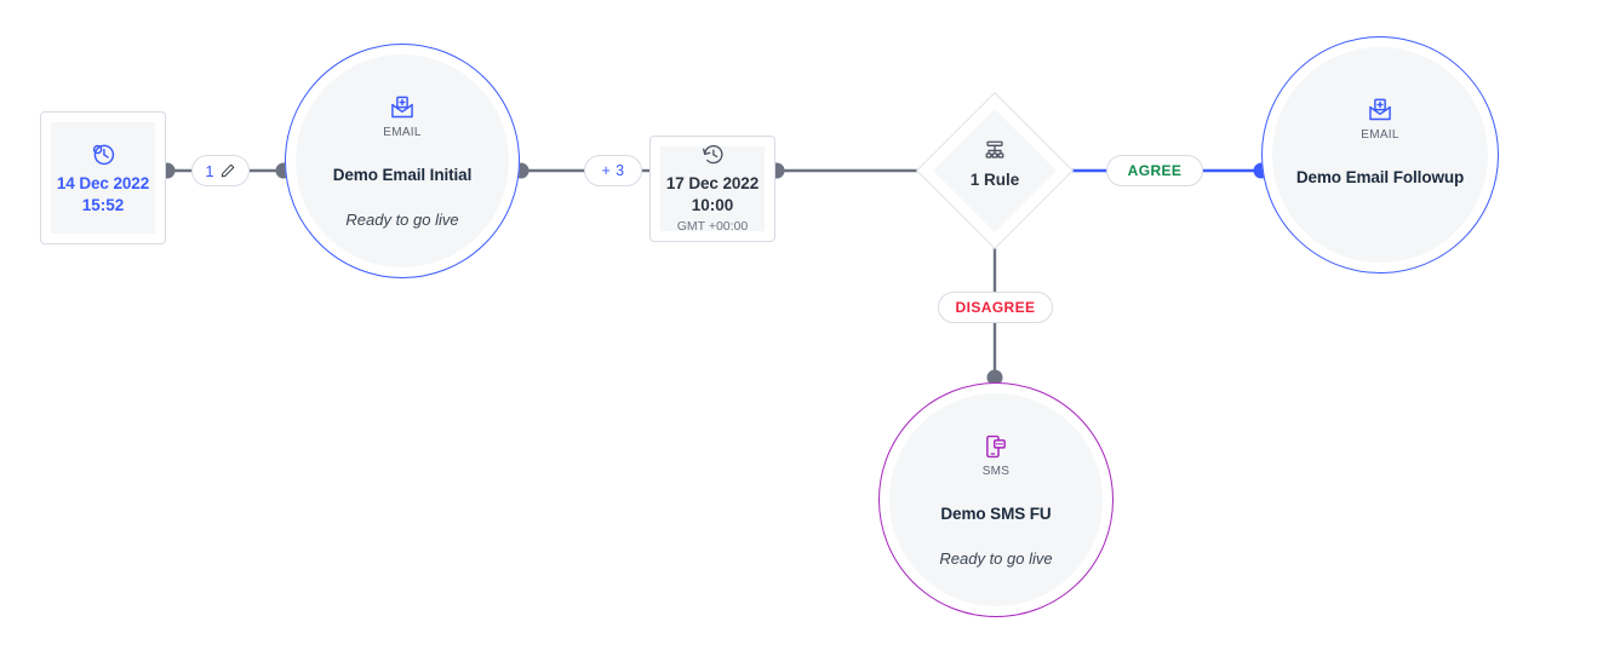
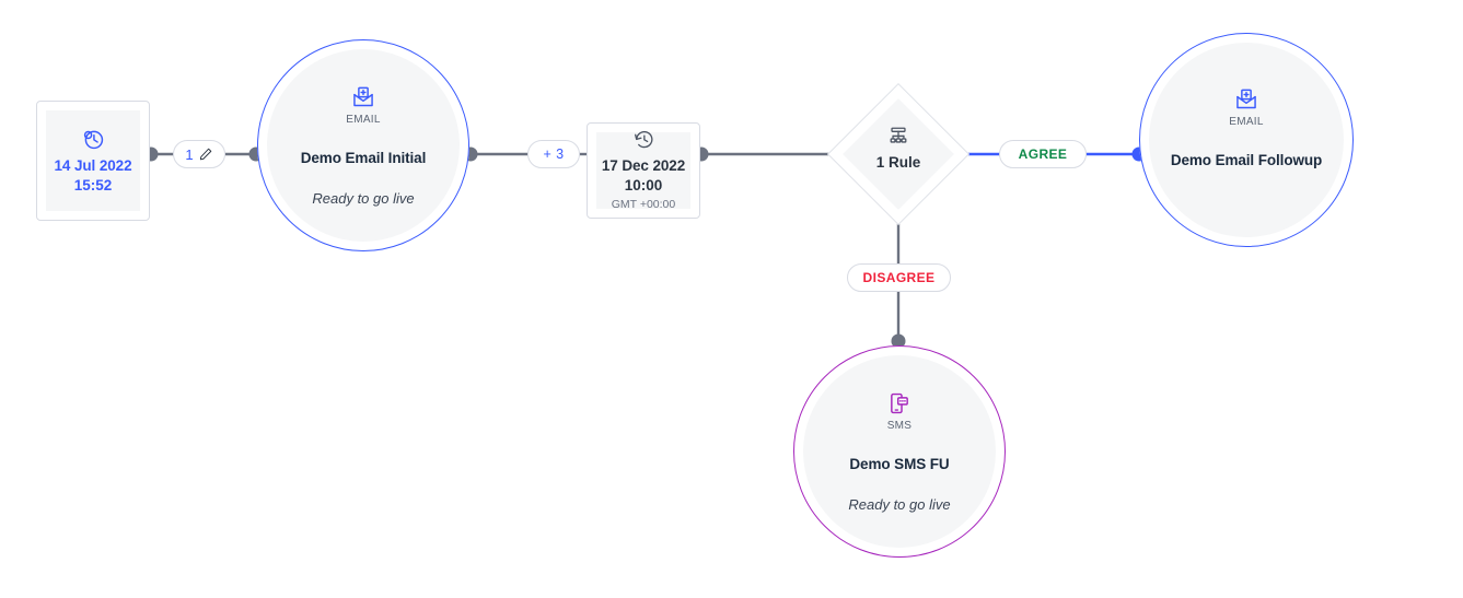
- 14 Dec 2022
+ 14 Jul 2022
  15:52
  1
  EMAIL
  Demo Email Initial
  Ready to go live
  + 3
  17 Dec 2022
  10:00
  GMT +00:00
  1 Rule
  AGREE
  DISAGREE
  EMAIL
  Demo Email Followup
  SMS
  Demo SMS FU
  Ready to go live
